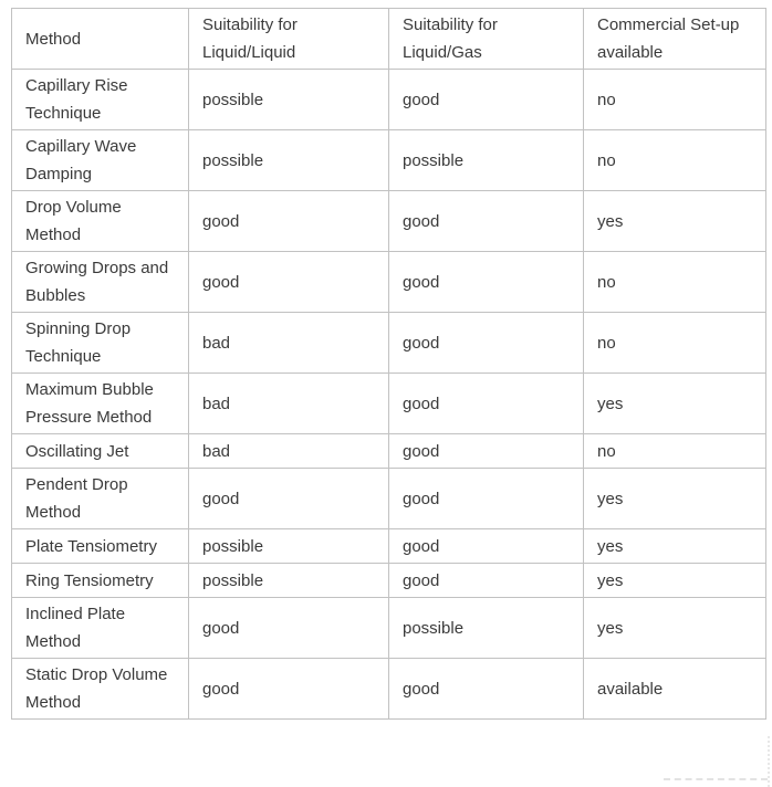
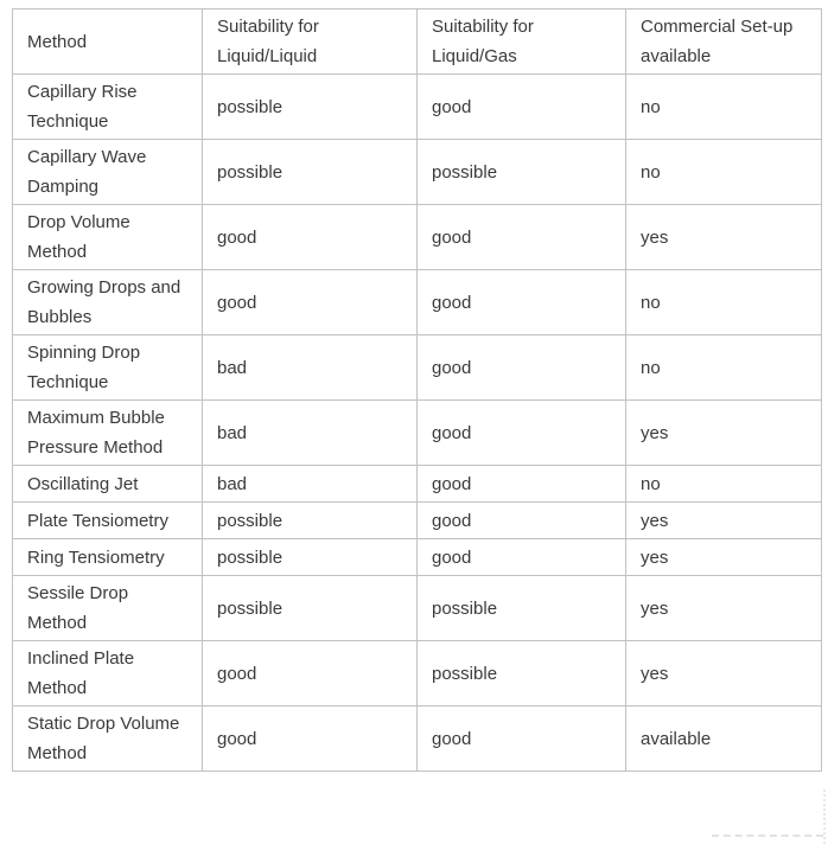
  Method	Suitability for Liquid/Liquid	Suitability for Liquid/Gas	Commercial Set-up available
  Capillary Rise Technique	possible	good	no
  Capillary Wave Damping	possible	possible	no
  Drop Volume Method	good	good	yes
  Growing Drops and Bubbles	good	good	no
  Spinning Drop Technique	bad	good	no
  Maximum Bubble Pressure Method	bad	good	yes
  Oscillating Jet	bad	good	no
- Pendent Drop Method	good	good	yes
  Plate Tensiometry	possible	good	yes
  Ring Tensiometry	possible	good	yes
+ Sessile Drop Method	possible	possible	yes
  Inclined Plate Method	good	possible	yes
  Static Drop Volume Method	good	good	available
